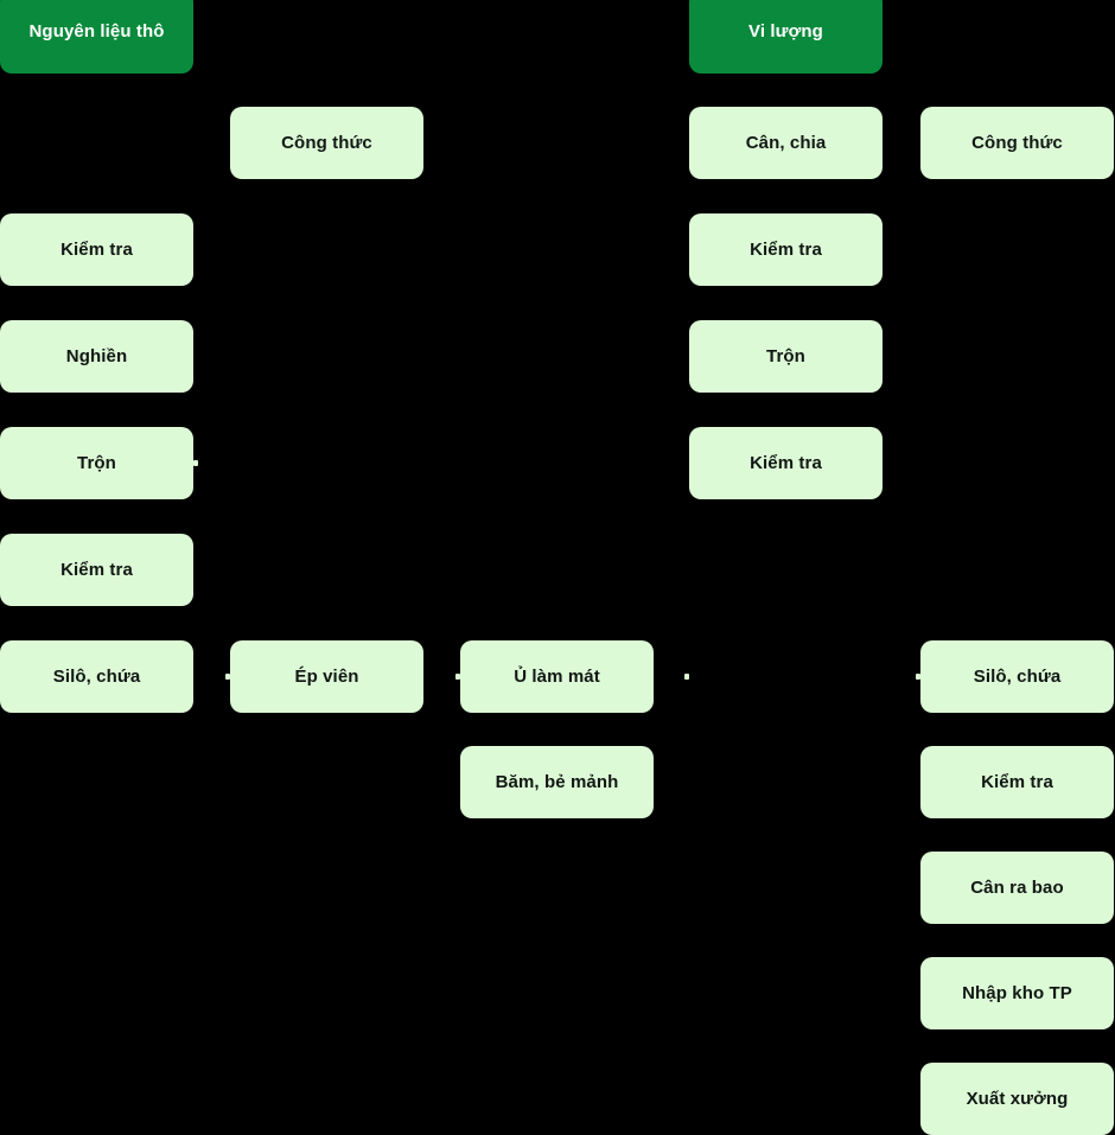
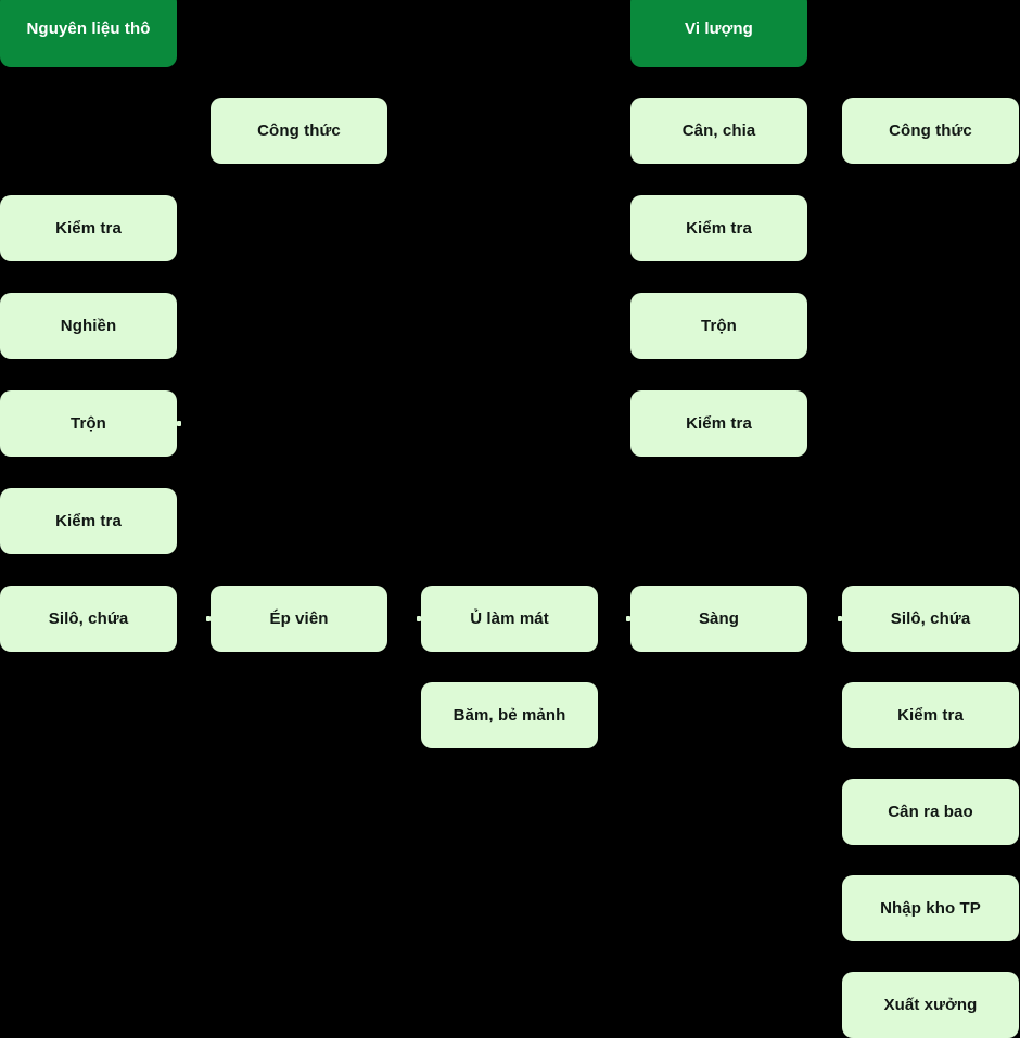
  Nguyên liệu thô
  Vi lượng
  Công thức
  Cân, chia
  Công thức
  Kiểm tra
  Kiểm tra
  Nghiền
  Trộn
  Trộn
  Kiểm tra
  Kiểm tra
  Silô, chứa
  Ép viên
  Ủ làm mát
+ Sàng
  Silô, chứa
  Băm, bẻ mảnh
  Kiểm tra
  Cân ra bao
  Nhập kho TP
  Xuất xưởng
